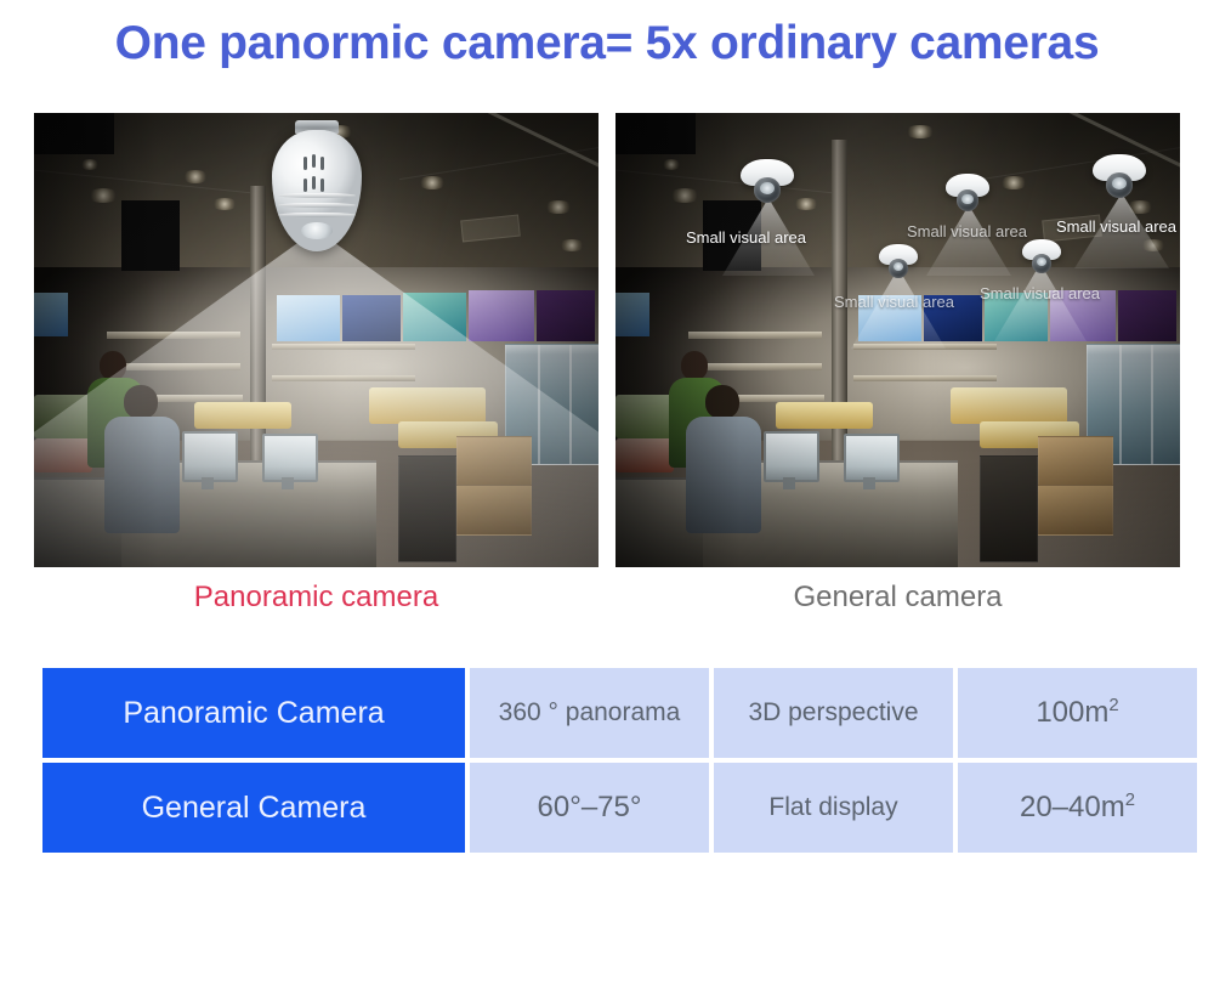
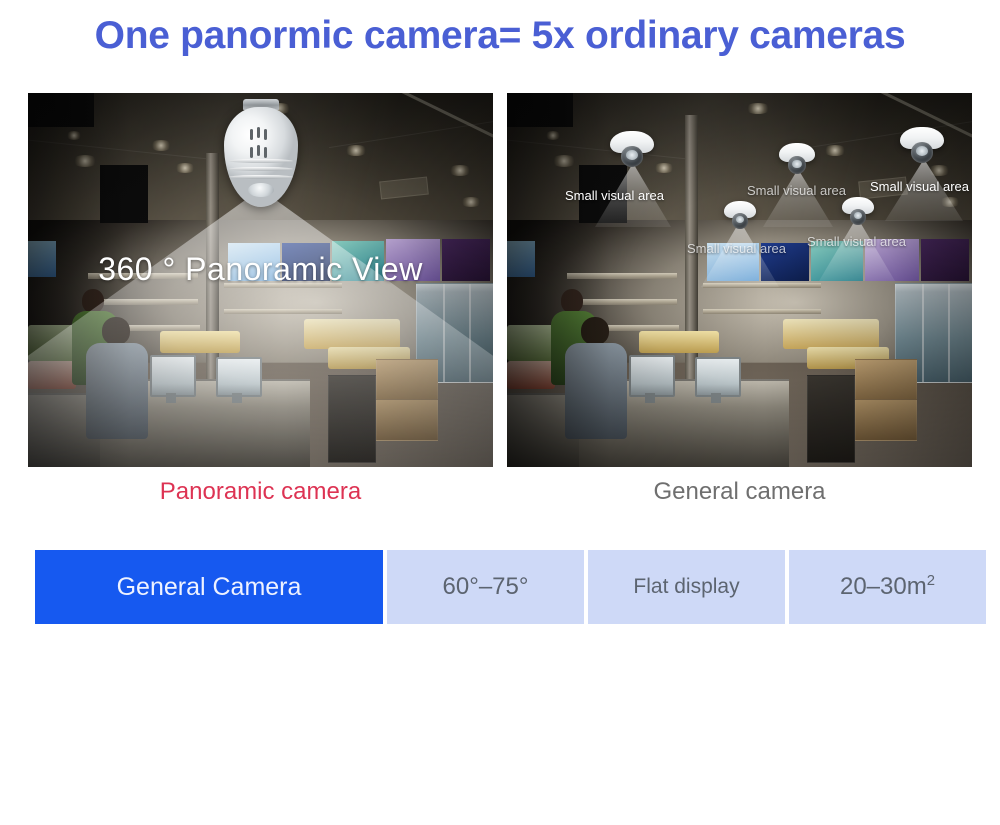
  One panormic camera= 5x ordinary cameras
+ 360 ° Panoramic View
  Small visual area
  Small visual area
  Small visual area
  Small visual area
  Small visual area
  Panoramic camera
  General camera
- Panoramic Camera	360 ° panorama	3D perspective	100m2
- General Camera	60°–75°	Flat display	20–40m2
+ General Camera	60°–75°	Flat display	20–30m2
